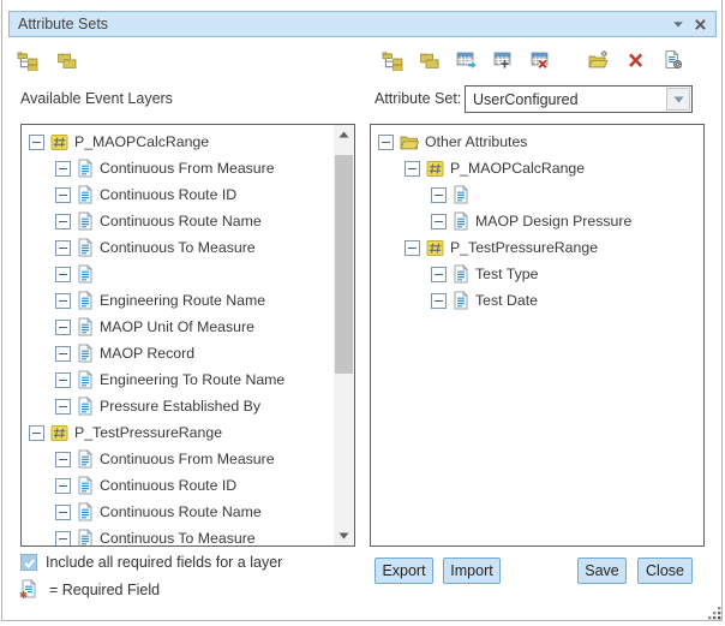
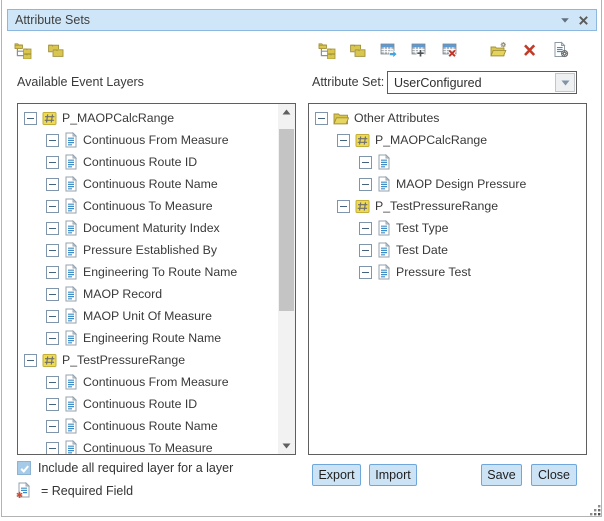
  Attribute Sets
  Available Event Layers
  Attribute Set:
  UserConfigured
  P_MAOPCalcRange
  Continuous From Measure
  Continuous Route ID
  Continuous Route Name
  Continuous To Measure
+ Document Maturity Index
- Engineering Route Name
+ Pressure Established By
- MAOP Unit Of Measure
+ Engineering To Route Name
  MAOP Record
- Engineering To Route Name
+ MAOP Unit Of Measure
- Pressure Established By
+ Engineering Route Name
  P_TestPressureRange
  Continuous From Measure
  Continuous Route ID
  Continuous Route Name
  Continuous To Measure
  Other Attributes
  P_MAOPCalcRange
  MAOP Design Pressure
  P_TestPressureRange
  Test Type
  Test Date
+ Pressure Test
- Include all required fields for a layer
+ Include all required layer for a layer
  = Required Field
  Export
  Import
  Save
  Close
